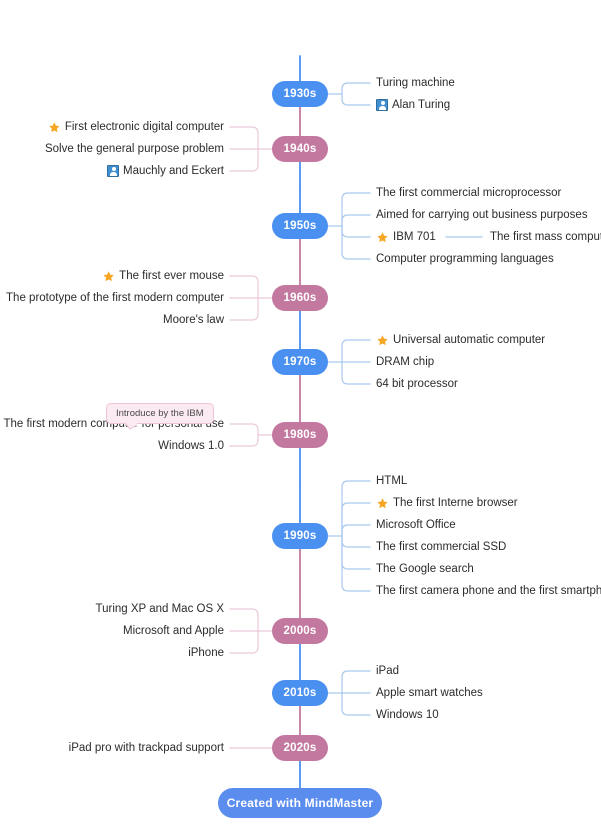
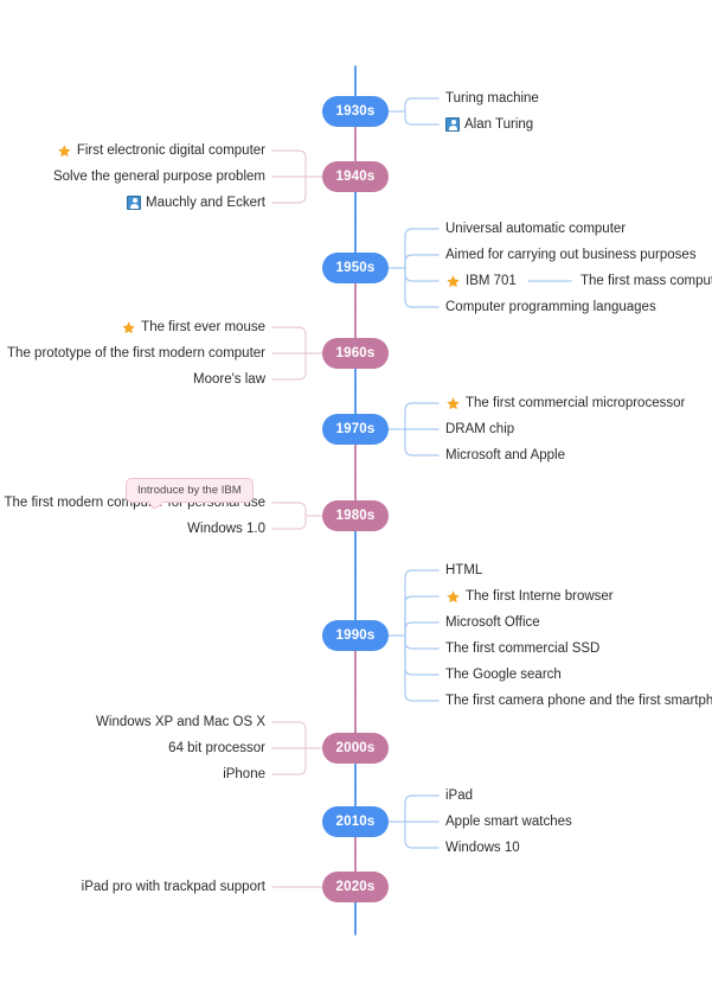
  1930s
  Turing machine
  Alan Turing
  1940s
  First electronic digital computer
  Solve the general purpose problem
  Mauchly and Eckert
  1950s
- The first commercial microprocessor
+ Universal automatic computer
  Aimed for carrying out business purposes
  IBM 701
  The first mass compu
  Computer programming languages
  1960s
  The first ever mouse
  The prototype of the first modern computer
  Moore's law
  1970s
- Universal automatic computer
+ The first commercial microprocessor
  DRAM chip
- 64 bit processor
+ Microsoft and Apple
  1980s
  The first modern compu for personal use
  Windows 1.0
  1990s
  HTML
  The first Interne browser
  Microsoft Office
  The first commercial SSD
  The Google search
  The first camera phone and the first smartph
  2000s
- Turing XP and Mac OS X
+ Windows XP and Mac OS X
- Microsoft and Apple
+ 64 bit processor
  iPhone
  2010s
  iPad
  Apple smart watches
  Windows 10
  2020s
  iPad pro with trackpad support
  Introduce by the IBM
- Created with MindMaster
